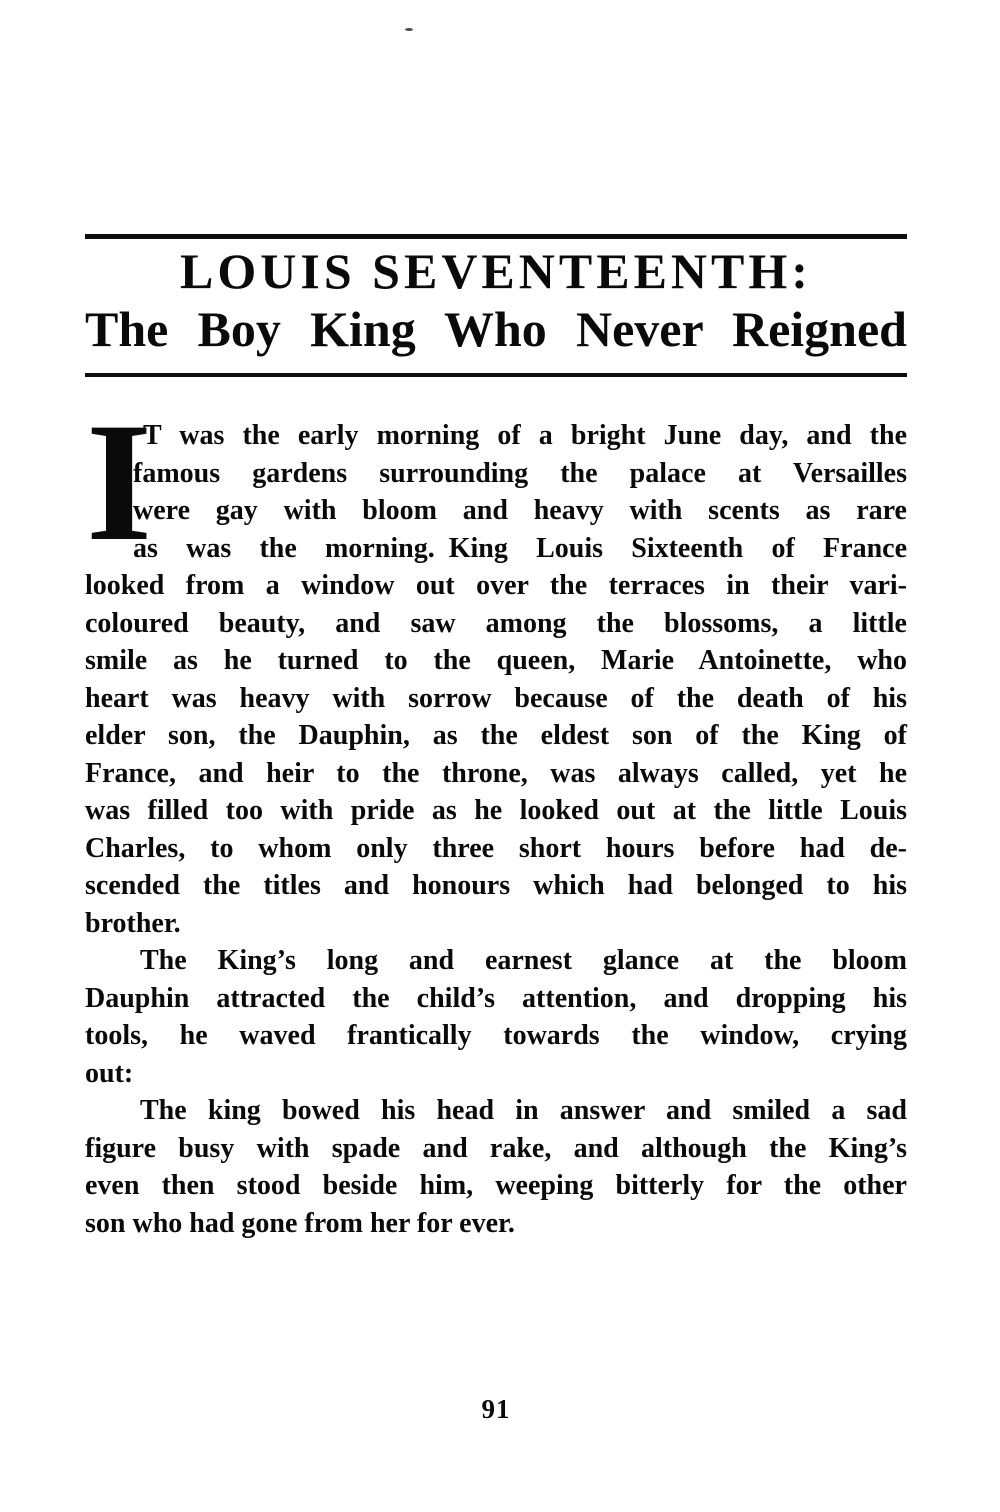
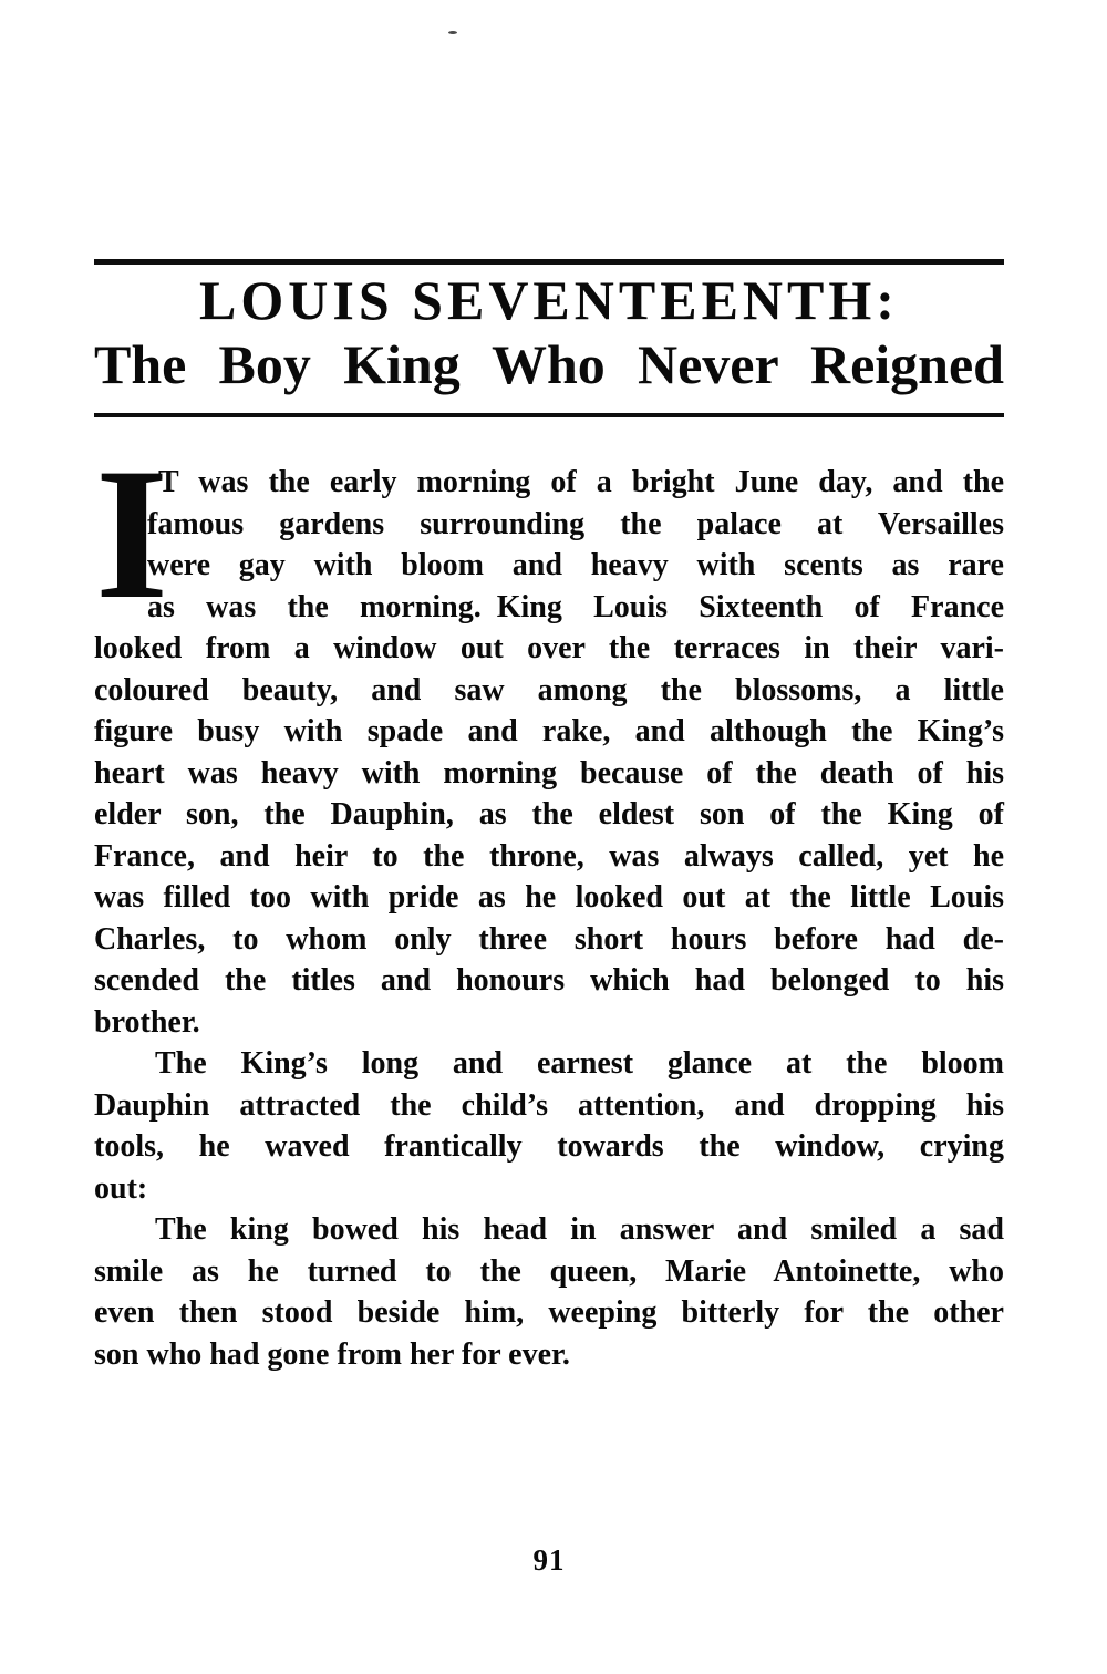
  LOUIS SEVENTEENTH:
  The Boy King Who Never Reigned
  I
  T was the early morning of a bright June day, and the
  famous gardens surrounding the palace at Versailles
  were gay with bloom and heavy with scents as rare
  as was the morning. King Louis Sixteenth of France
  looked from a window out over the terraces in their vari-
  coloured beauty, and saw among the blossoms, a little
- smile as he turned to the queen, Marie Antoinette, who
+ figure busy with spade and rake, and although the King’s
- heart was heavy with sorrow because of the death of his
+ heart was heavy with morning because of the death of his
  elder son, the Dauphin, as the eldest son of the King of
  France, and heir to the throne, was always called, yet he
  was filled too with pride as he looked out at the little Louis
  Charles, to whom only three short hours before had de-
  scended the titles and honours which had belonged to his
  brother.
  The King’s long and earnest glance at the bloom
  Dauphin attracted the child’s attention, and dropping his
  tools, he waved frantically towards the window, crying
  out:
  The king bowed his head in answer and smiled a sad
- figure busy with spade and rake, and although the King’s
+ smile as he turned to the queen, Marie Antoinette, who
  even then stood beside him, weeping bitterly for the other
  son who had gone from her for ever.
  91
